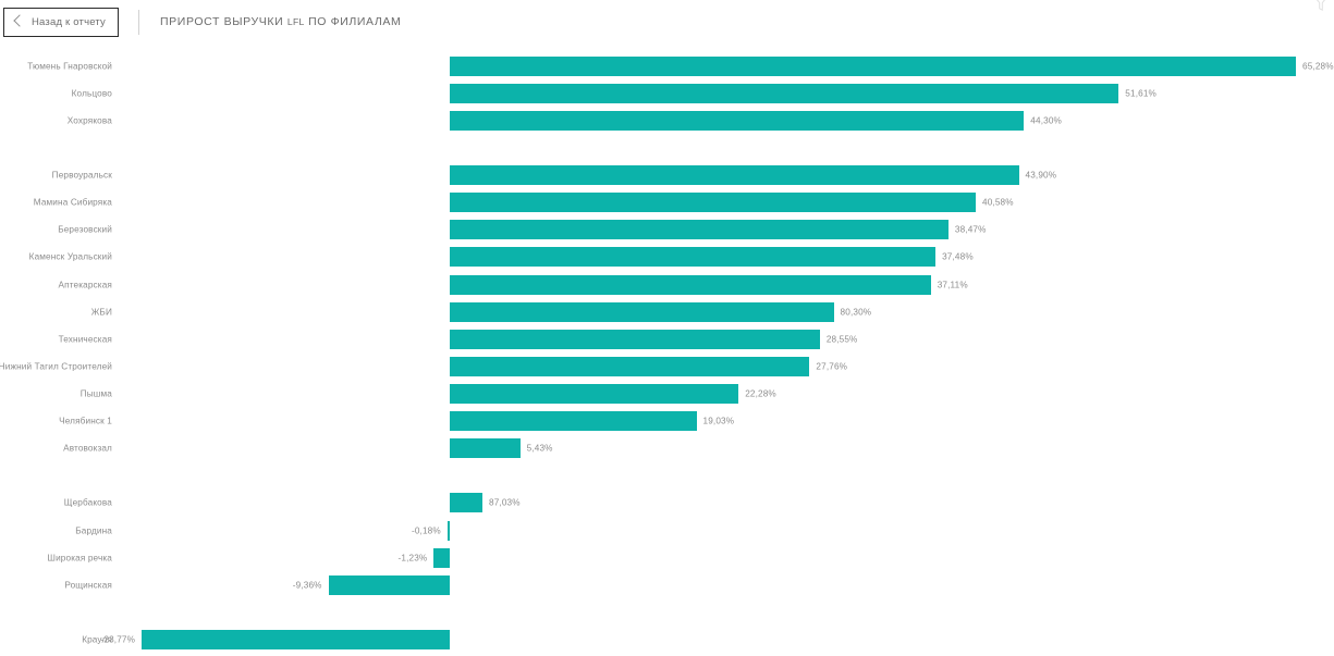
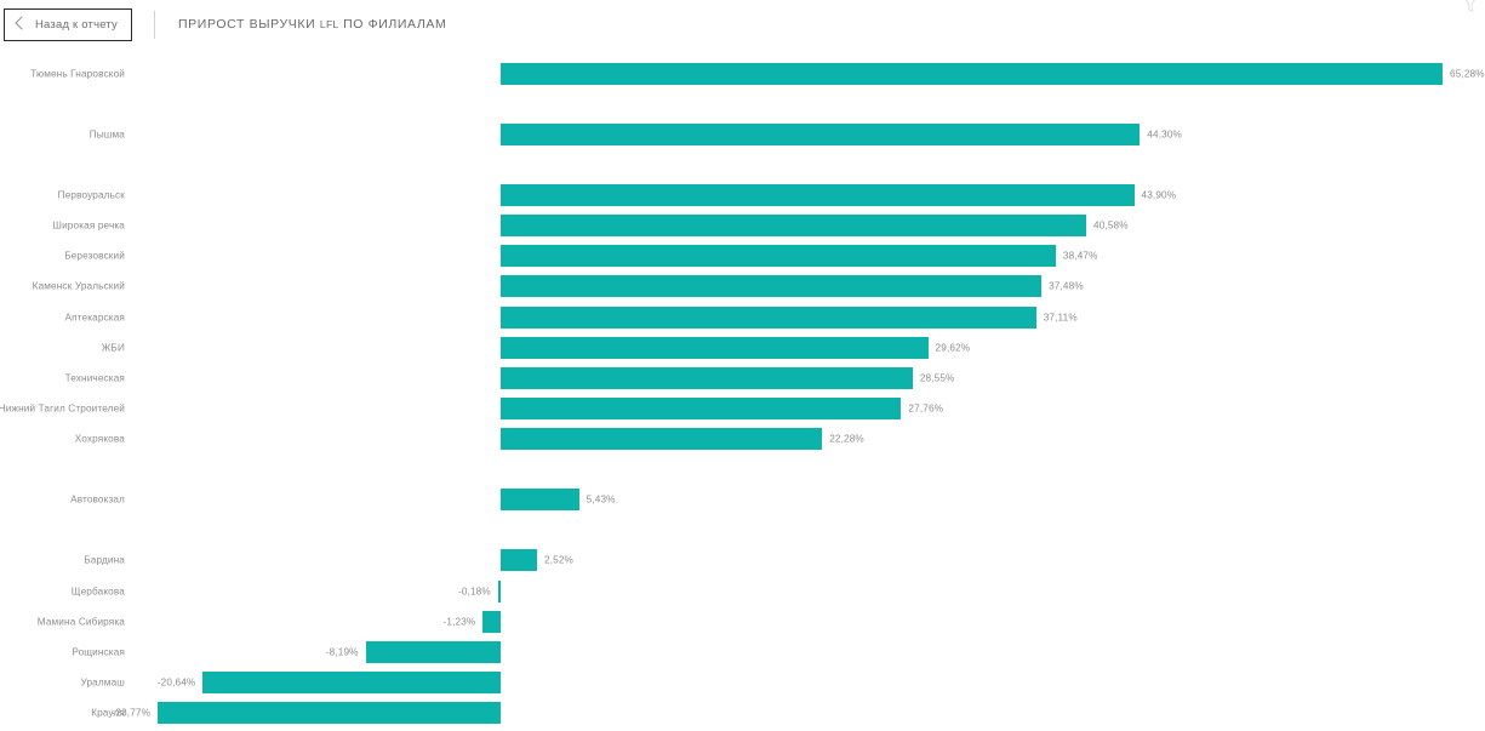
  Назад к отчету
  ПРИРОСТ ВЫРУЧКИ LFL ПО ФИЛИАЛАМ
  Тюмень Гнаровской
  65,28%
- Кольцово
- 51,61%
- Хохрякова
+ Пышма
  44,30%
  Первоуральск
  43,90%
- Мамина Сибиряка
+ Широкая речка
  40,58%
  Березовский
  38,47%
  Каменск Уральский
  37,48%
  Аптекарская
  37,11%
  ЖБИ
- 80,30%
+ 29,62%
  Техническая
  28,55%
  Нижний Тагил Строителей
  27,76%
- Пышма
+ Хохрякова
  22,28%
- Челябинск 1
- 19,03%
  Автовокзал
  5,43%
- Щербакова
+ Бардина
- 87,03%
+ 2,52%
- Бардина
+ Щербакова
  -0,18%
- Широкая речка
+ Мамина Сибиряка
  -1,23%
  Рощинская
- -9,36%
+ -8,19%
+ Уралмаш
+ -20,64%
  Крауля
  -23,77%
